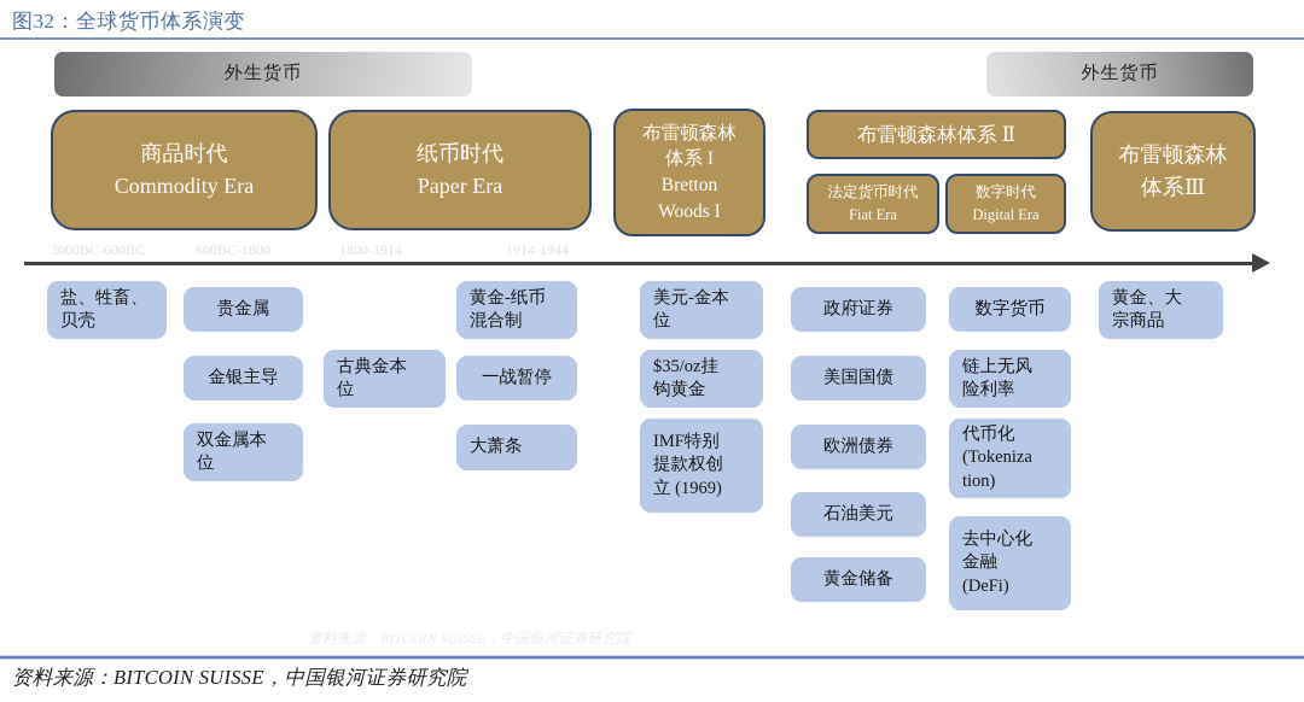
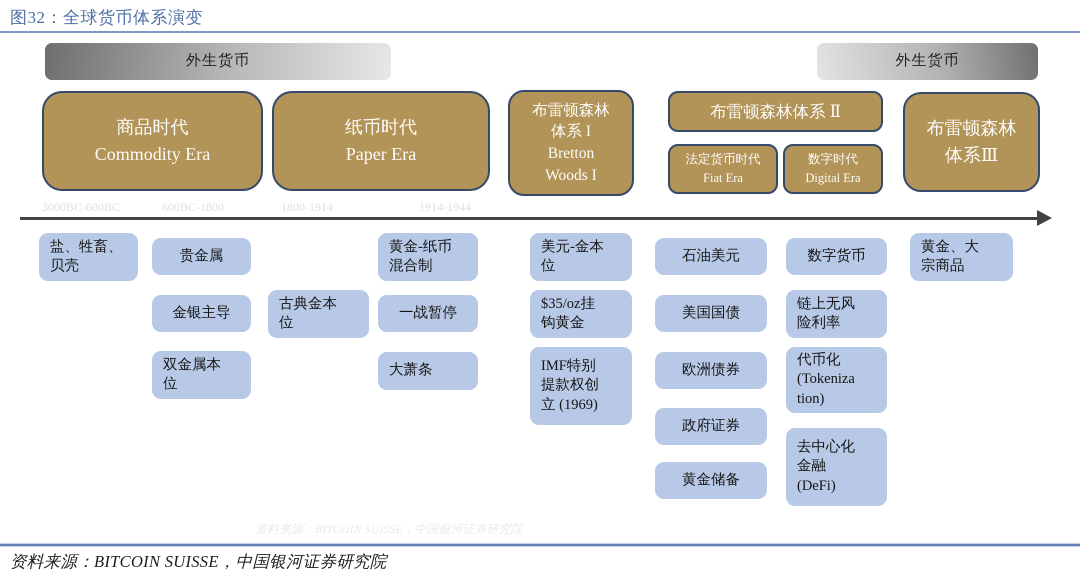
  图32：全球货币体系演变
  外生货币
  外生货币
  商品时代
  Commodity Era
  纸币时代
  Paper Era
  布雷顿森林
  体系 I
  Bretton
  Woods I
  布雷顿森林体系 Ⅱ
  法定货币时代
  Fiat Era
  数字时代
  Digital Era
  布雷顿森林
  体系Ⅲ
  3000BC-600BC
  600BC-1800
  1800-1914
  1914-1944
  盐、牲畜、
  贝壳
  贵金属
  金银主导
  双金属本
  位
  古典金本
  位
  黄金-纸币
  混合制
  一战暂停
  大萧条
  美元-金本
  位
  $35/oz挂
  钩黄金
  IMF特别
  提款权创
  立 (1969)
- 政府证券
+ 石油美元
  美国国债
  欧洲债券
- 石油美元
+ 政府证券
  黄金储备
  数字货币
  链上无风
  险利率
  代币化
  (Tokeniza
  tion)
  去中心化
  金融
  (DeFi)
  黄金、大
  宗商品
  资料来源：BITCOIN SUISSE，中国银河证券研究院
  资料来源：BITCOIN SUISSE，中国银河证券研究院
